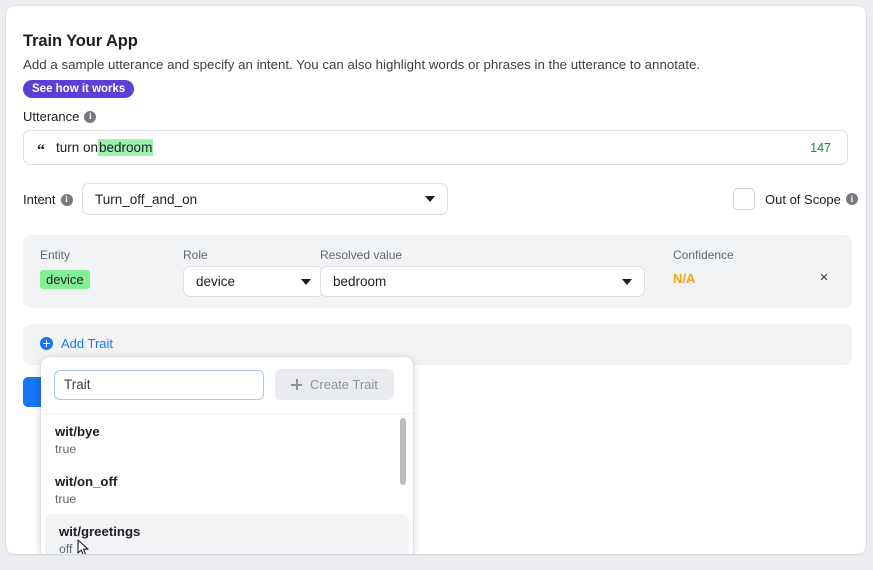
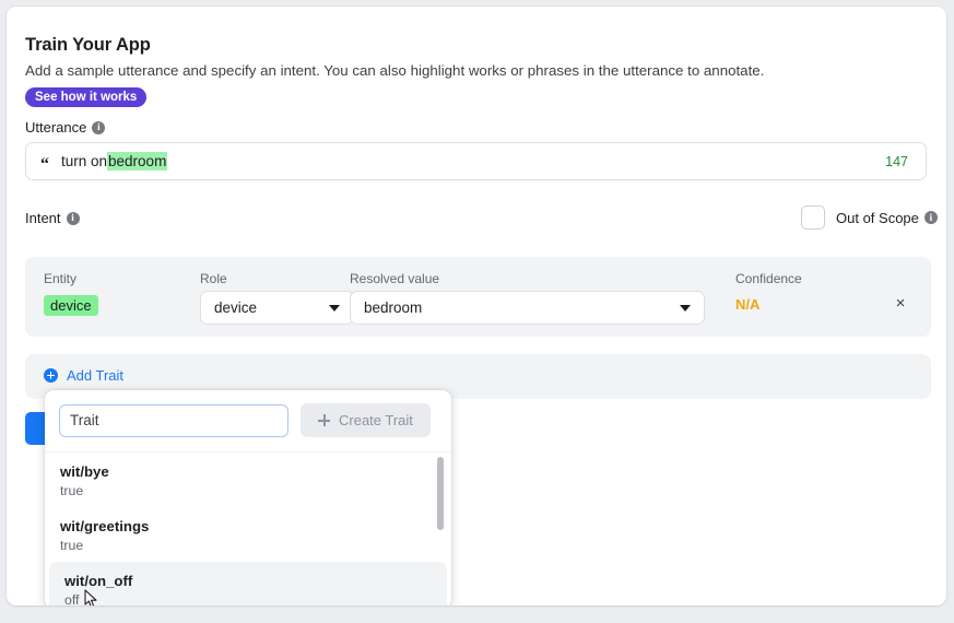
  Train Your App
- Add a sample utterance and specify an intent. You can also highlight words or phrases in the utterance to annotate.
+ Add a sample utterance and specify an intent. You can also highlight works or phrases in the utterance to annotate.
  See how it works
  Utterance
  i
  “
  turn on
  bedroom
  147
  Intent
  i
- Turn_off_and_on
  Out of Scope
  i
  Entity
  Role
  Resolved value
  Confidence
  device
  device
  bedroom
  N/A
  ×
  Add Trait
  Trait
  Create Trait
  wit/bye
  true
- wit/on_off
+ wit/greetings
  true
- wit/greetings
+ wit/on_off
  off
